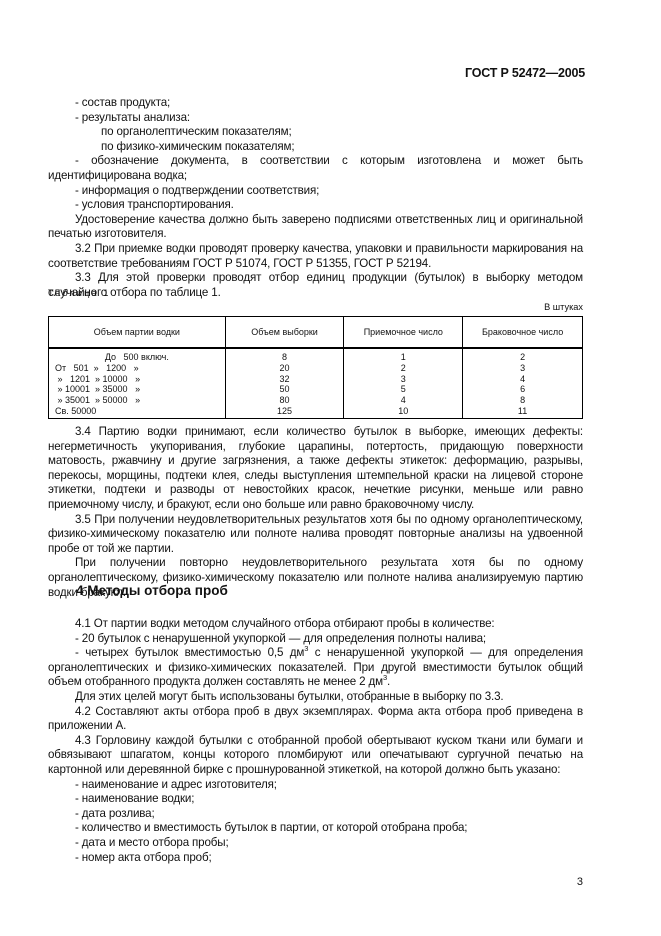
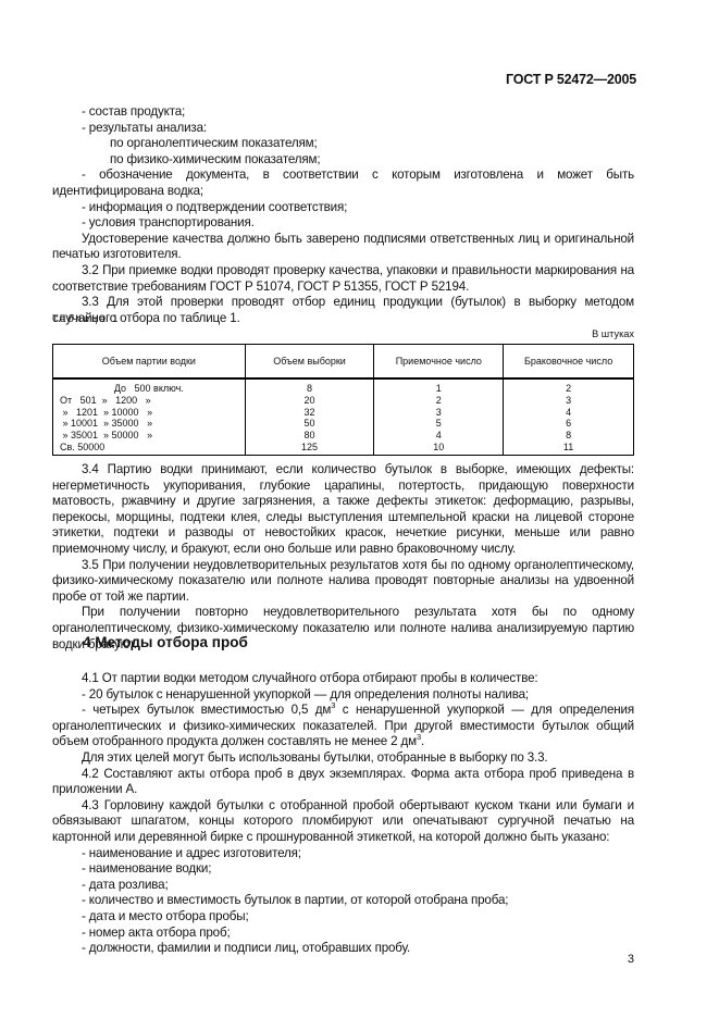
  ГОСТ Р 52472—2005
  - состав продукта;
  - результаты анализа:
  по органолептическим показателям;
  по физико-химическим показателям;
  - обозначение документа, в соответствии с которым изготовлена и может быть идентифицирована водка;
  - информация о подтверждении соответствия;
  - условия транспортирования.
  Удостоверение качества должно быть заверено подписями ответственных лиц и оригинальной печатью изготовителя.
  3.2 При приемке водки проводят проверку качества, упаковки и правильности маркирования на соответствие требованиям ГОСТ Р 51074, ГОСТ Р 51355, ГОСТ Р 52194.
  3.3 Для этой проверки проводят отбор единиц продукции (бутылок) в выборку методом случайного отбора по таблице 1.
  Таблица 1
  В штуках
  Объем партии водки	Объем выборки	Приемочное число	Браковочное число
  До 500 включ.	8	1	2
  От 501 » 1200 »	20	2	3
  » 1201 » 10000 »	32	3	4
  » 10001 » 35000 »	50	5	6
  » 35001 » 50000 »	80	4	8
  Св. 50000	125	10	11
  3.4 Партию водки принимают, если количество бутылок в выборке, имеющих дефекты: негерметичность укупоривания, глубокие царапины, потертость, придающую поверхности матовость, ржавчину и другие загрязнения, а также дефекты этикеток: деформацию, разрывы, перекосы, морщины, подтеки клея, следы выступления штемпельной краски на лицевой стороне этикетки, подтеки и разводы от невостойких красок, нечеткие рисунки, меньше или равно приемочному числу, и бракуют, если оно больше или равно браковочному числу.
  3.5 При получении неудовлетворительных результатов хотя бы по одному органолептическому, физико-химическому показателю или полноте налива проводят повторные анализы на удвоенной пробе от той же партии.
  При получении повторно неудовлетворительного результата хотя бы по одному органолептическому, физико-химическому показателю или полноте налива анализируемую партию водки бракуют.
  4 Методы отбора проб
  4.1 От партии водки методом случайного отбора отбирают пробы в количестве:
  - 20 бутылок с ненарушенной укупоркой — для определения полноты налива;
  - четырех бутылок вместимостью 0,5 дм3 с ненарушенной укупоркой — для определения органолептических и физико-химических показателей. При другой вместимости бутылок общий объем отобранного продукта должен составлять не менее 2 дм3.
  Для этих целей могут быть использованы бутылки, отобранные в выборку по 3.3.
  4.2 Составляют акты отбора проб в двух экземплярах. Форма акта отбора проб приведена в приложении А.
  4.3 Горловину каждой бутылки с отобранной пробой обертывают куском ткани или бумаги и обвязывают шпагатом, концы которого пломбируют или опечатывают сургучной печатью на картонной или деревянной бирке с прошнурованной этикеткой, на которой должно быть указано:
  - наименование и адрес изготовителя;
  - наименование водки;
  - дата розлива;
  - количество и вместимость бутылок в партии, от которой отобрана проба;
  - дата и место отбора пробы;
  - номер акта отбора проб;
+ - должности, фамилии и подписи лиц, отобравших пробу.
  3
